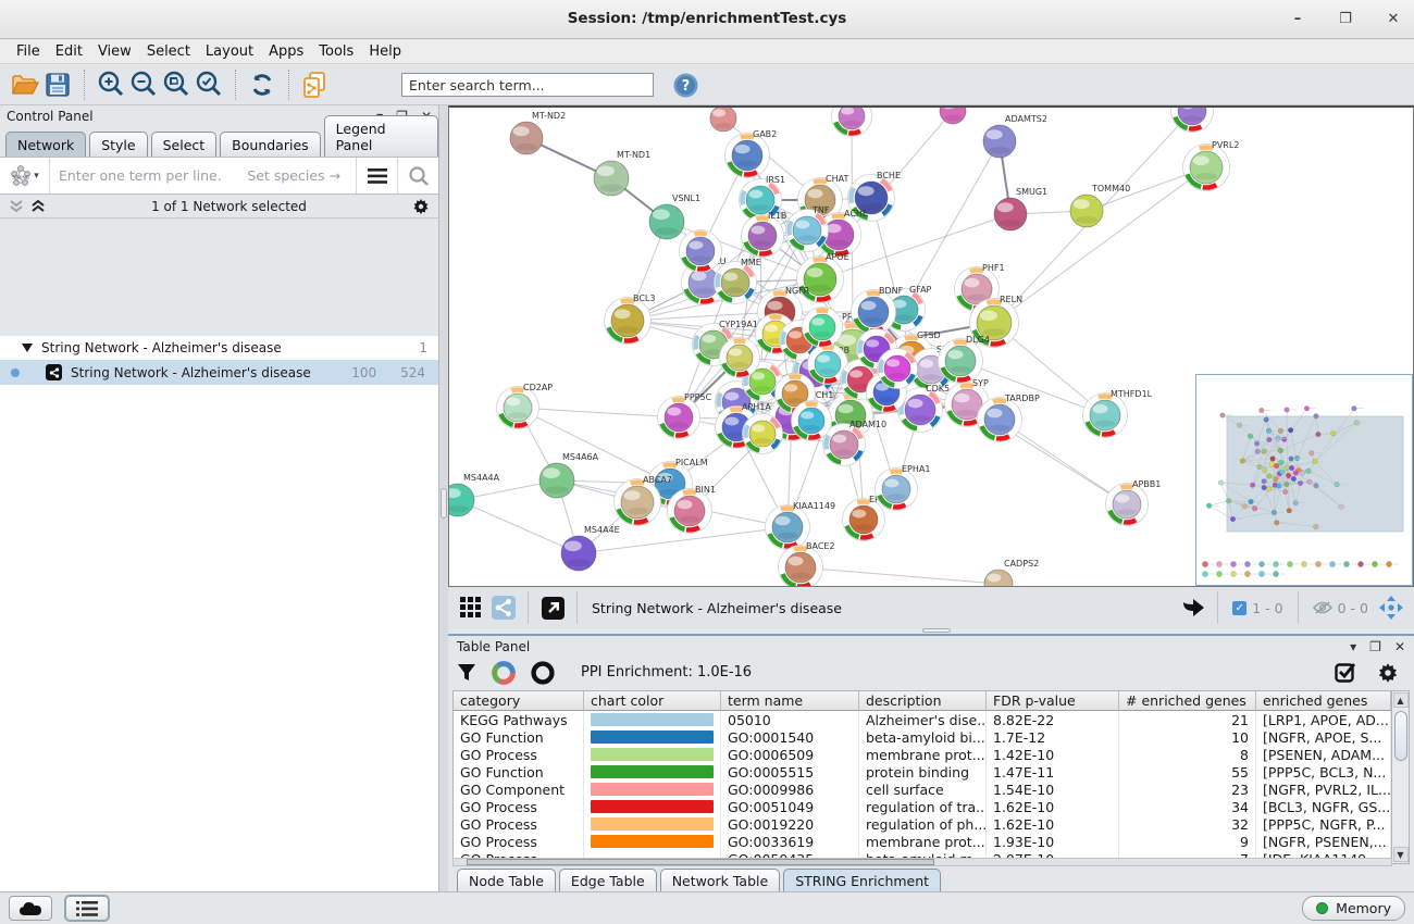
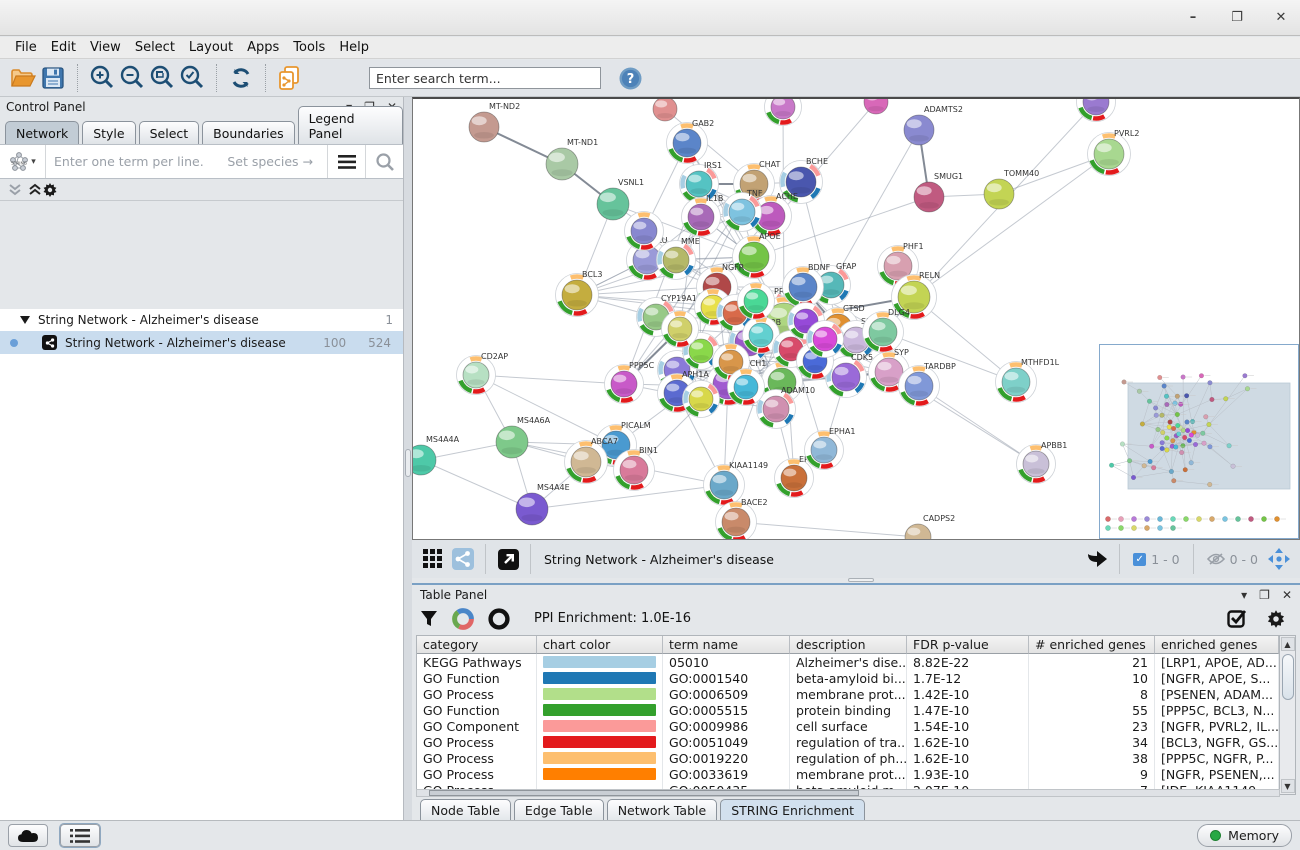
- Session: /tmp/enrichmentTest.cys
  –
  ❐
  ✕
  File
  Edit
  View
  Select
  Layout
  Apps
  Tools
  Help
  Enter search term...
  ?
  Control Panel
  Network
  Style
  Select
  Boundaries
  Legend Panel
  ▾
  Enter one term per line.
  Set species →
- 1 of 1 Network selected
  String Network - Alzheimer's disease
  1
  String Network - Alzheimer's disease
  100
  524
  MT-ND2
  MT-ND1
  VSNL1
  GAB2
  IRS1
  CHAT
  BCHE
  ACHE
  TNF
  IL1B
  APOE
  MME
  BCL3
  CYP19A1
  NGFR
  GFAP
  BDNF
  PHF1
  RELN
  CTSD
  DLG4
  CDK5
  SYP
  TARDBP
  MTHFD1L
  ADAMTS2
  PVRL2
  TOMM40
  SMUG1
  CD2AP
  MS4A6A
  MS4A4A
  MS4A4E
  PICALM
  ABCA7
  BIN1
  PPP5C
  APH1A
  ADAM10
  KIAA1149
  BACE2
  EPHA1
  APBB1
  CADPS2
  String Network - Alzheimer's disease
  ✓
  1 - 0
  0 - 0
  Table Panel
  ▾
  ❐
  ✕
  PPI Enrichment: 1.0E-16
  category
  chart color
  term name
  description
  FDR p-value
  # enriched genes
  enriched genes
  KEGG Pathways
  05010
  Alzheimer's dise..
  8.82E-22
  21
  [LRP1, APOE, AD...
  GO Function
  GO:0001540
  beta-amyloid bi...
  1.7E-12
  10
  [NGFR, APOE, S...
  GO Process
  GO:0006509
  membrane prot...
  1.42E-10
  8
  [PSENEN, ADAM...
  GO Function
  GO:0005515
  protein binding
- 1.47E-11
+ 1.47E-10
  55
  [PPP5C, BCL3, N...
  GO Component
  GO:0009986
  cell surface
  1.54E-10
  23
  [NGFR, PVRL2, IL...
  GO Process
  GO:0051049
  regulation of tra..
  1.62E-10
  34
  [BCL3, NGFR, GS...
  GO Process
  GO:0019220
  regulation of ph...
  1.62E-10
- 32
+ 38
  [PPP5C, NGFR, P...
  GO Process
  GO:0033619
  membrane prot...
  1.93E-10
  9
  [NGFR, PSENEN,...
  ▲
  ▼
  Node Table
  Edge Table
  Network Table
  STRING Enrichment
  Memory
